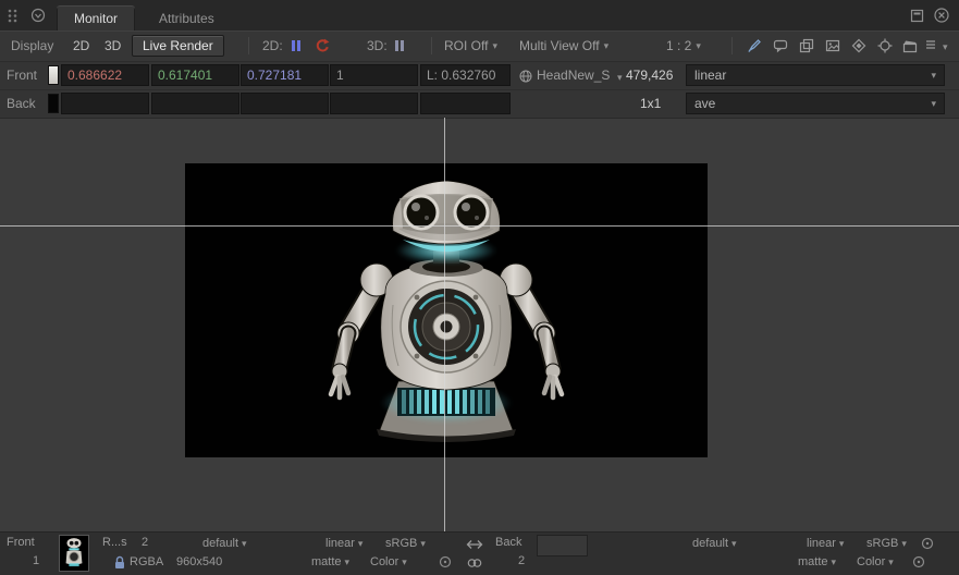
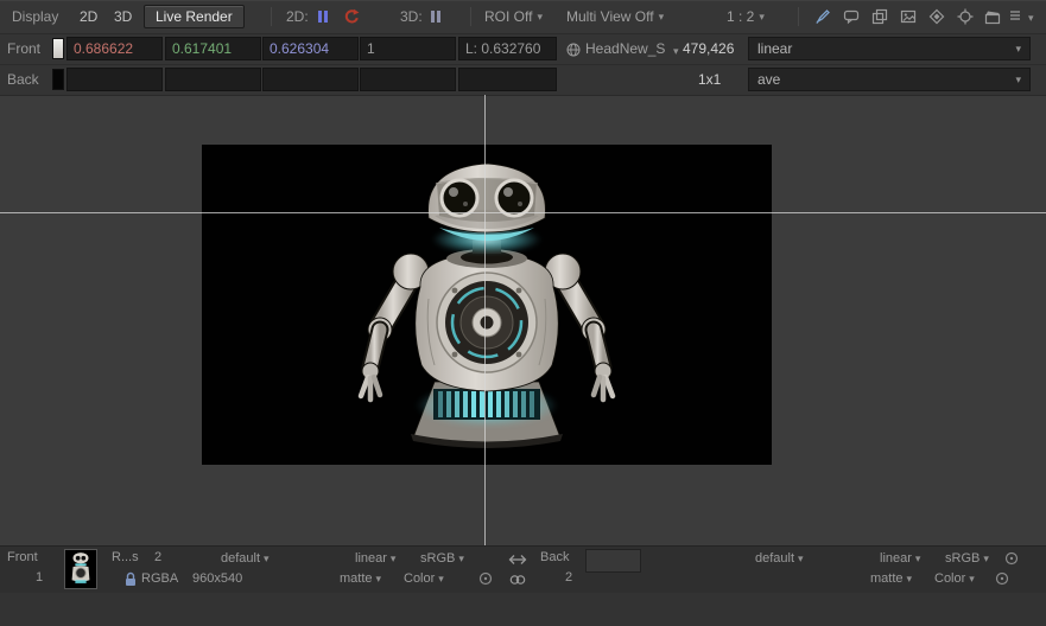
- Monitor
- Attributes
  Display
  2D
  3D
  Live Render
  2D:
  3D:
  ROI Off
  ▾
  Multi View Off
  ▾
  1 : 2
  ▾
  ▾
  Front
  0.686622
  0.617401
- 0.727181
+ 0.626304
  1
  L: 0.632760
  HeadNew_S
  ▾
  479,426
  linear
  ▾
  Back
  1x1
  ave
  ▾
  Front
  1
  R...s
  2
  default
  ▾
  linear
  ▾
  sRGB
  ▾
  RGBA
  960x540
  matte
  ▾
  Color
  ▾
  Back
  2
  default
  ▾
  linear
  ▾
  sRGB
  ▾
  matte
  ▾
  Color
  ▾
